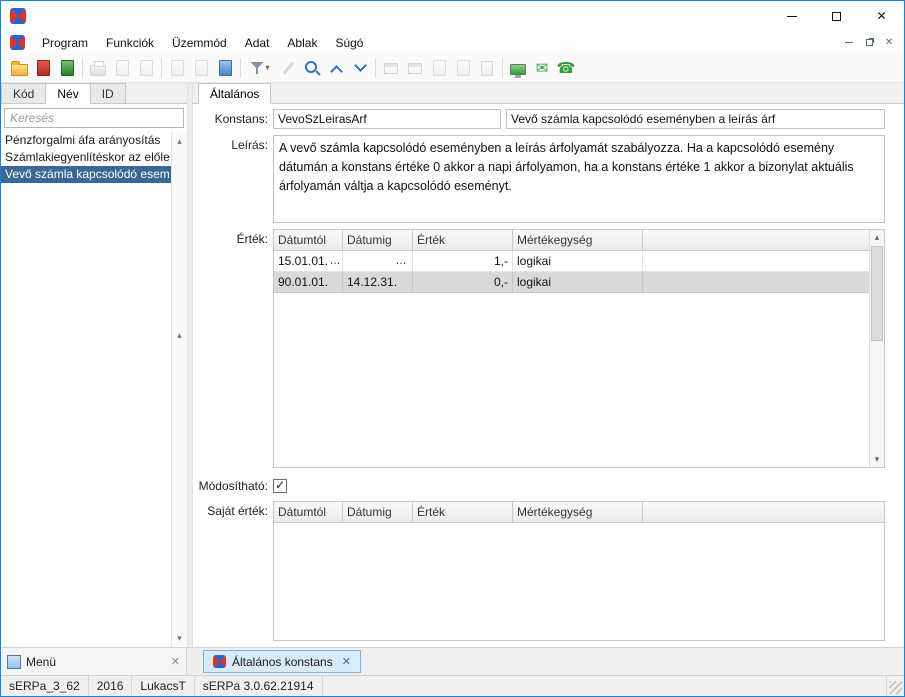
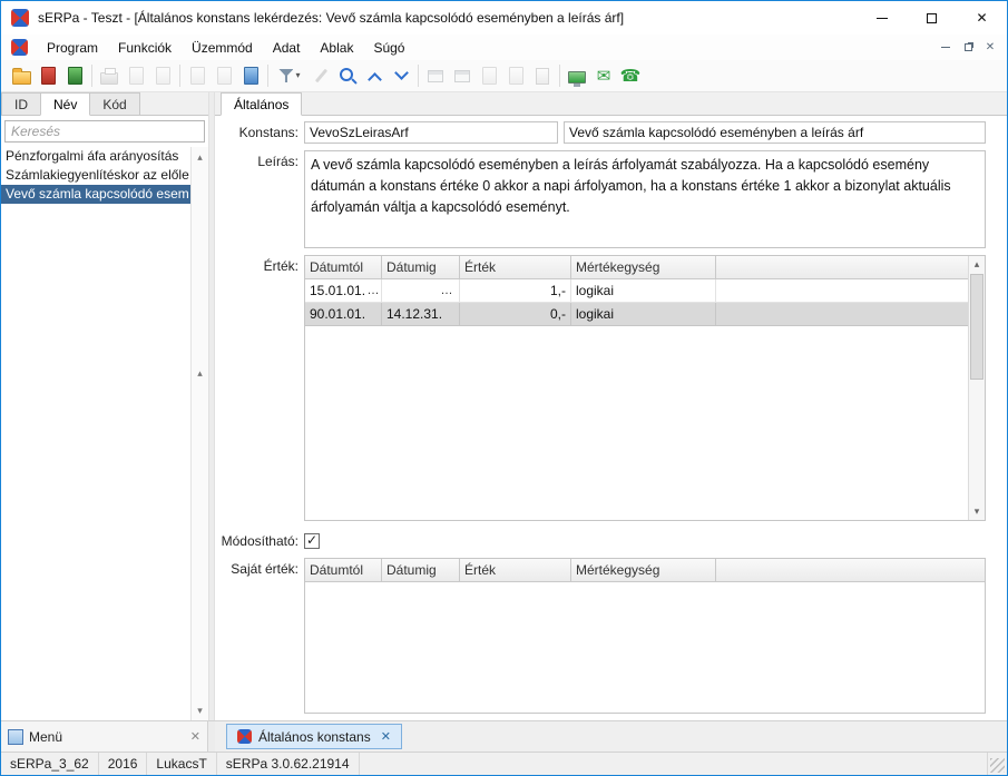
+ sERPa - Teszt - [Általános konstans lekérdezés: Vevő számla kapcsolódó eseményben a leírás árf]
  ✕
  Program
  Funkciók
  Üzemmód
  Adat
  Ablak
  Súgó
  ✕
  ▾
  ✉
  ☎
- Kód
+ ID
  Név
- ID
+ Kód
  Keresés
  Pénzforgalmi áfa arányosítás
  Számlakiegyenlítéskor az előle
  Vevő számla kapcsolódó esem
  ▴
  ▴
  ▾
  Általános
  Konstans:
  VevoSzLeirasArf
  Vevő számla kapcsolódó eseményben a leírás árf
  Leírás:
  Érték:
  Dátumtól
  Dátumig
  Érték
  Mértékegység
  15.01.01.
  …
  …
  1,-
  logikai
  90.01.01.
  14.12.31.
  0,-
  logikai
  ▴
  ▾
  Módosítható:
  ✓
  Saját érték:
  Dátumtól
  Dátumig
  Érték
  Mértékegység
  Menü
  ✕
  Általános konstans
  ✕
  sERPa_3_62
  2016
  LukacsT
  sERPa 3.0.62.21914
